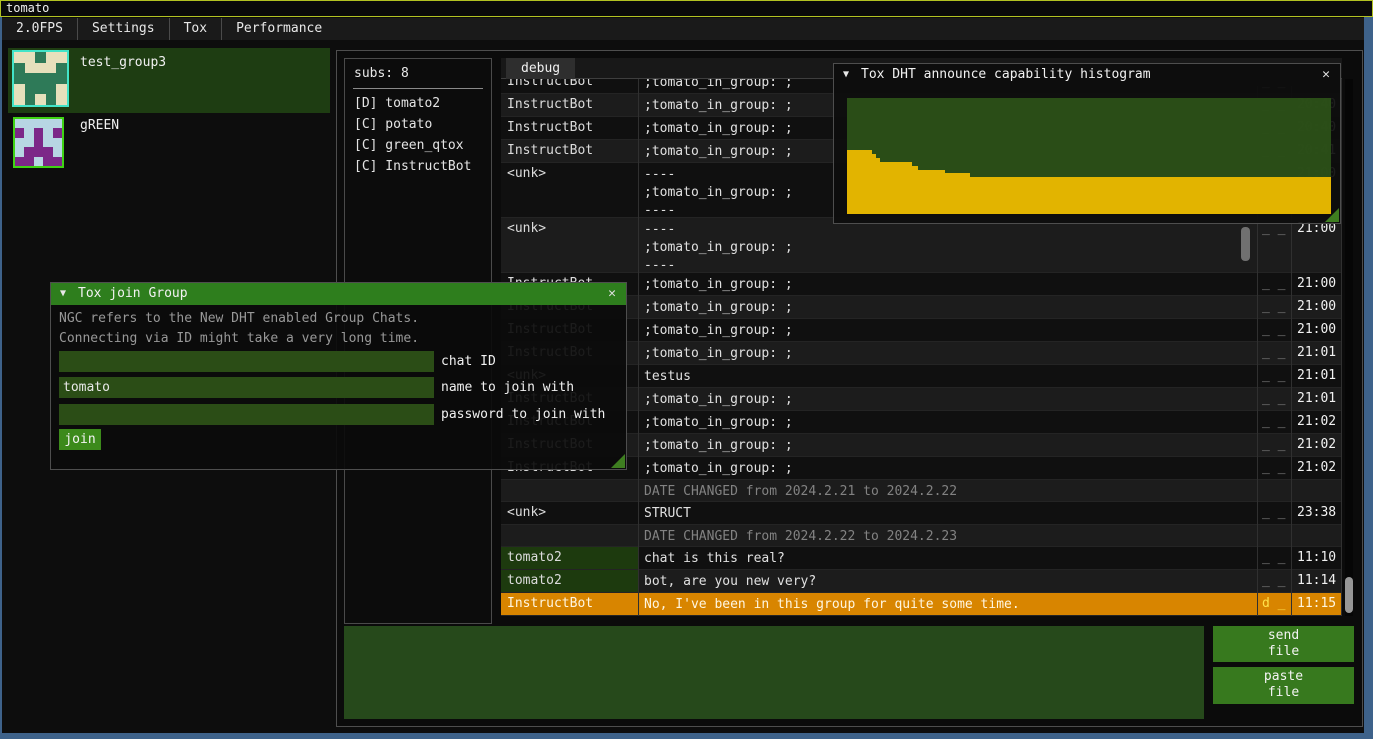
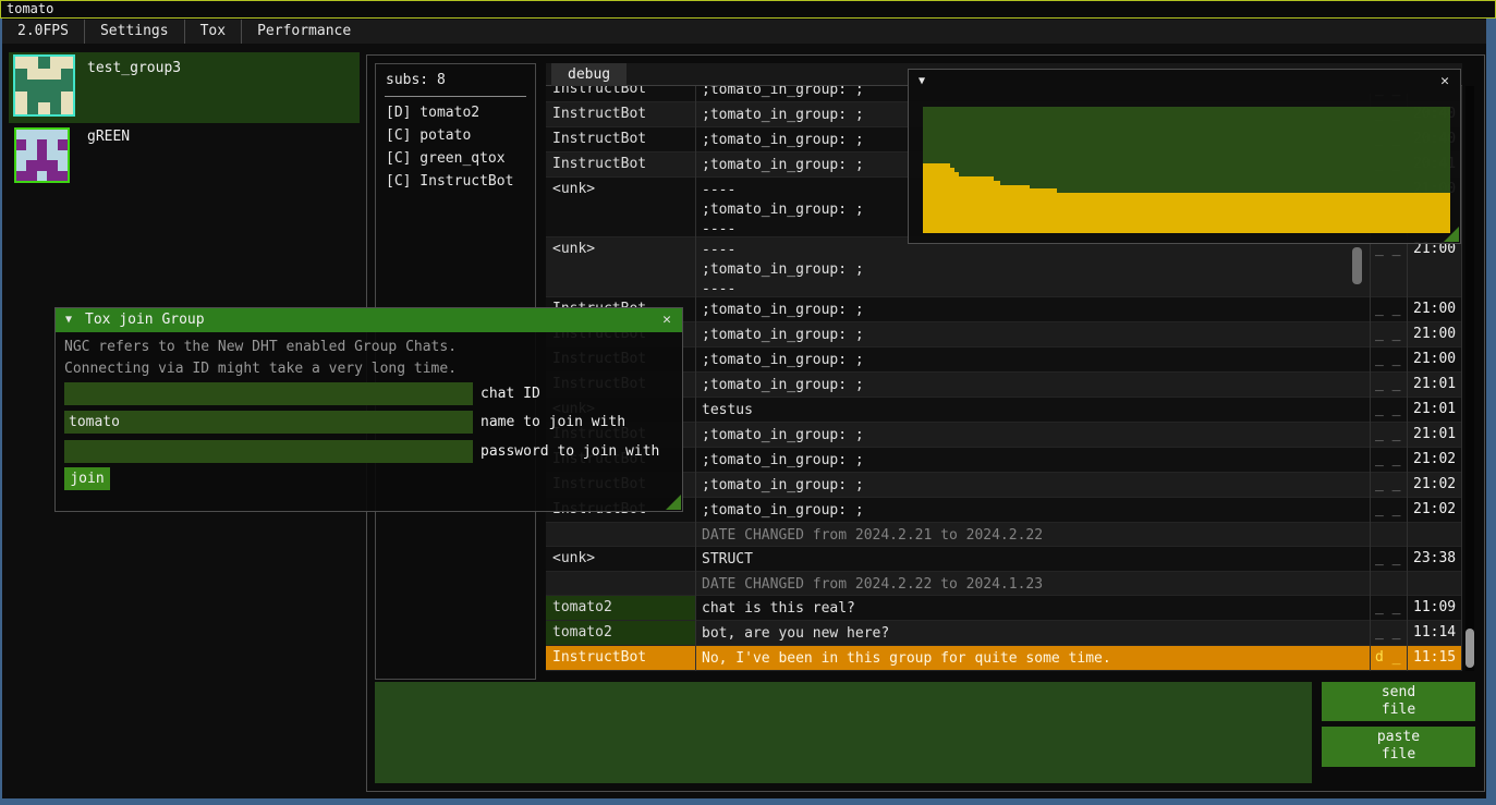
  tomato
  2.0FPS
  Settings
  Tox
  Performance
  test_group3
  gREEN
  subs: 8
  [D] tomato2
  [C] potato
  [C] green_qtox
  [C] InstructBot
  debug
  InstructBot
  ;tomato_in_group: ;
  InstructBot
  ;tomato_in_group: ;
  InstructBot
  ;tomato_in_group: ;
  InstructBot
  ;tomato_in_group: ;
  <unk>
  ----
  ;tomato_in_group: ;
  ----
  <unk>
  ----
  ;tomato_in_group: ;
  ----
  _ _
  21:00
  ;tomato_in_group: ;
  _ _
  21:00
  ;tomato_in_group: ;
  _ _
  21:00
  ;tomato_in_group: ;
  _ _
  21:00
  ;tomato_in_group: ;
  _ _
  21:01
  testus
  _ _
  21:01
  ;tomato_in_group: ;
  _ _
  21:01
  ;tomato_in_group: ;
  _ _
  21:02
  ;tomato_in_group: ;
  _ _
  21:02
  ;tomato_in_group: ;
  _ _
  21:02
  DATE CHANGED from 2024.2.21 to 2024.2.22
  <unk>
  STRUCT
  _ _
  23:38
- DATE CHANGED from 2024.2.22 to 2024.2.23
+ DATE CHANGED from 2024.2.22 to 2024.1.23
  tomato2
  chat is this real?
  _ _
- 11:10
+ 11:09
  tomato2
- bot, are you new very?
+ bot, are you new here?
  _ _
  11:14
  InstructBot
  No, I've been in this group for quite some time.
  d _
  11:15
  send
  file
  paste
  file
  ▼
- Tox DHT announce capability histogram
  ✕
  ▼
  Tox join Group
  ✕
  NGC refers to the New DHT enabled Group Chats.
  Connecting via ID might take a very long time.
  chat ID
  tomato
  name to join with
  password to join with
  join
